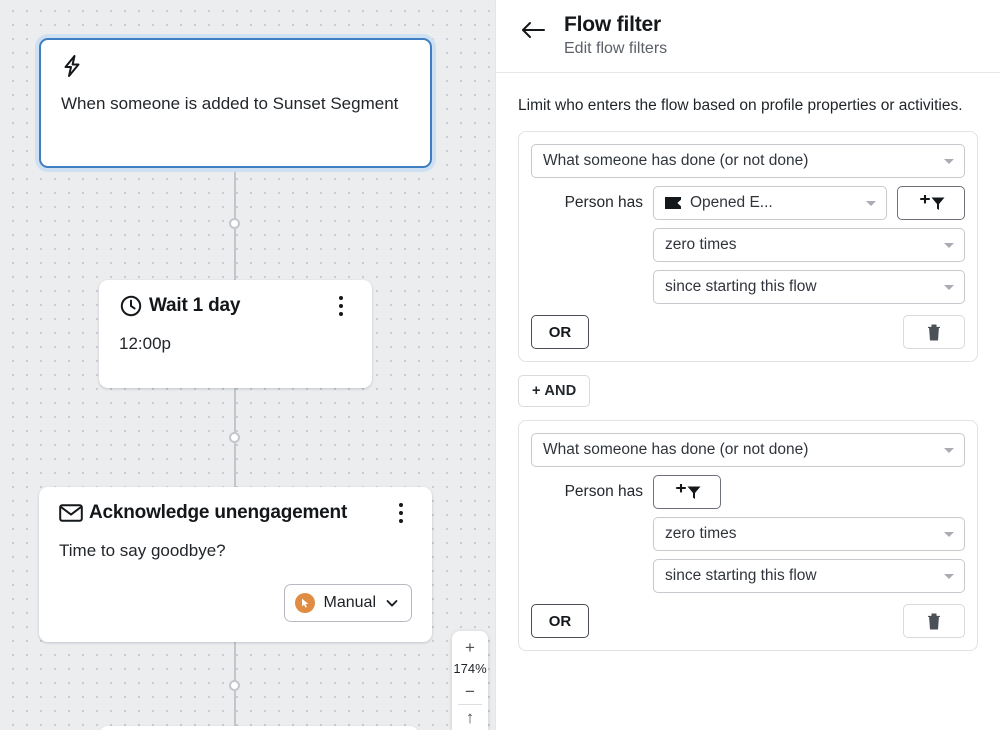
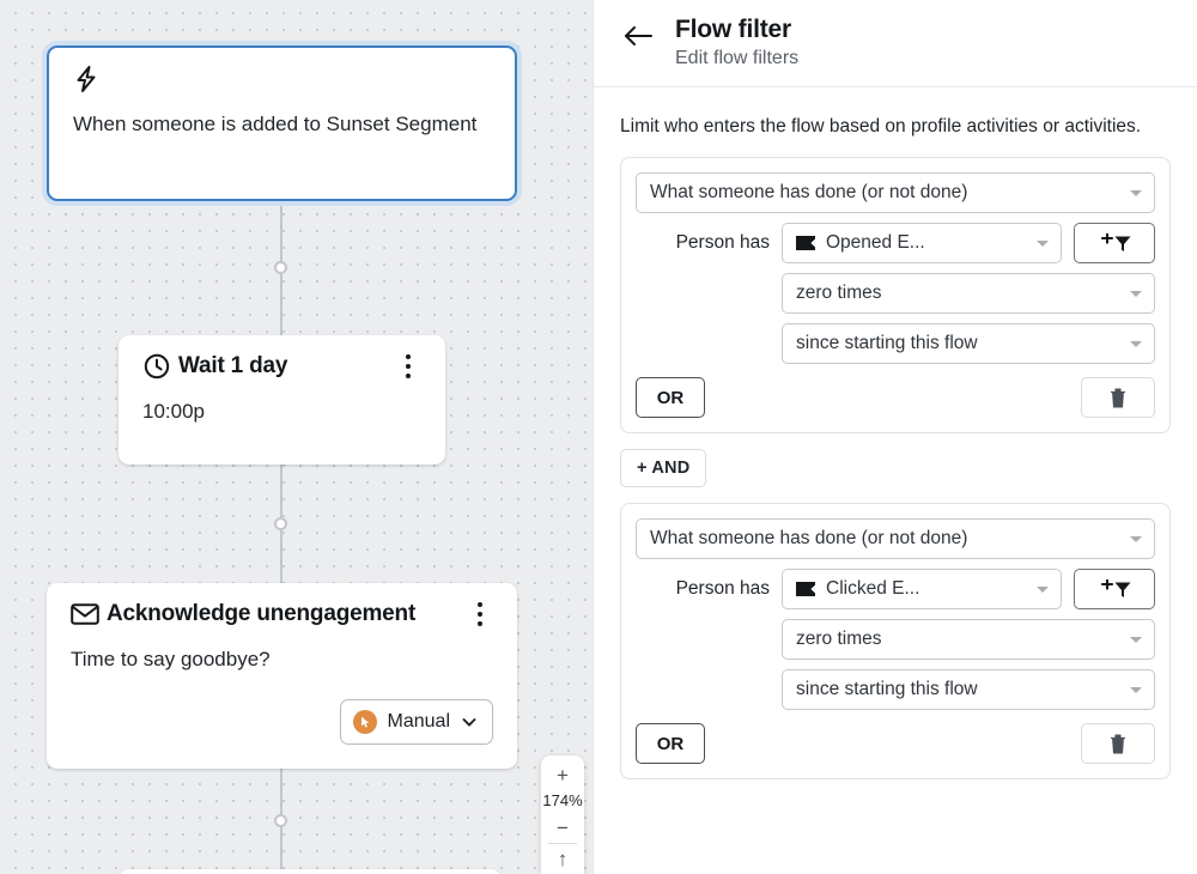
  When someone is added to Sunset Segment
  Wait 1 day
- 12:00p
+ 10:00p
  Acknowledge unengagement
  Time to say goodbye?
  Manual
  +
  174%
  −
  ↑
  Flow filter
  Edit flow filters
- Limit who enters the flow based on profile properties or activities.
+ Limit who enters the flow based on profile activities or activities.
  What someone has done (or not done)
  Person has
  Opened E...
  zero times
  since starting this flow
  OR
  + AND
  What someone has done (or not done)
  Person has
+ Clicked E...
  zero times
  since starting this flow
  OR
